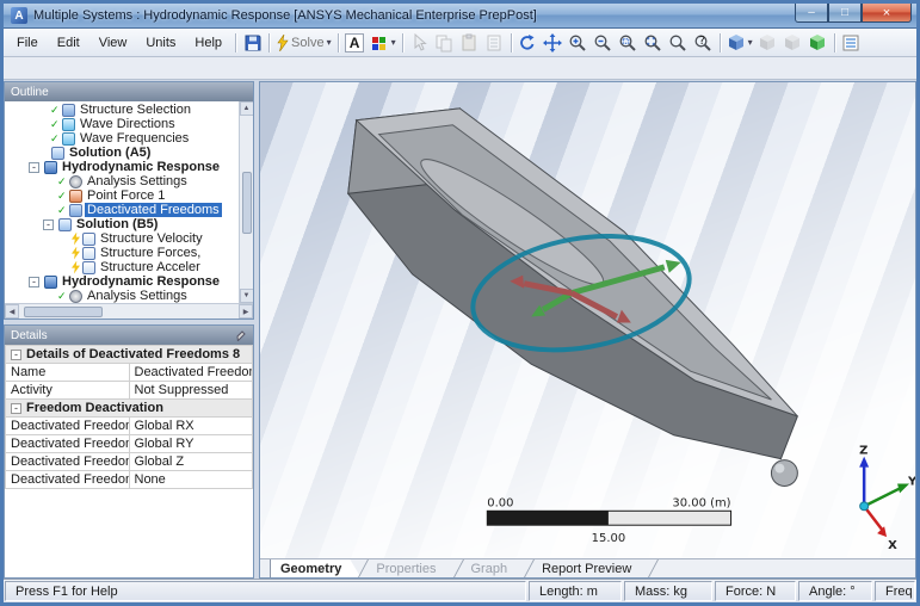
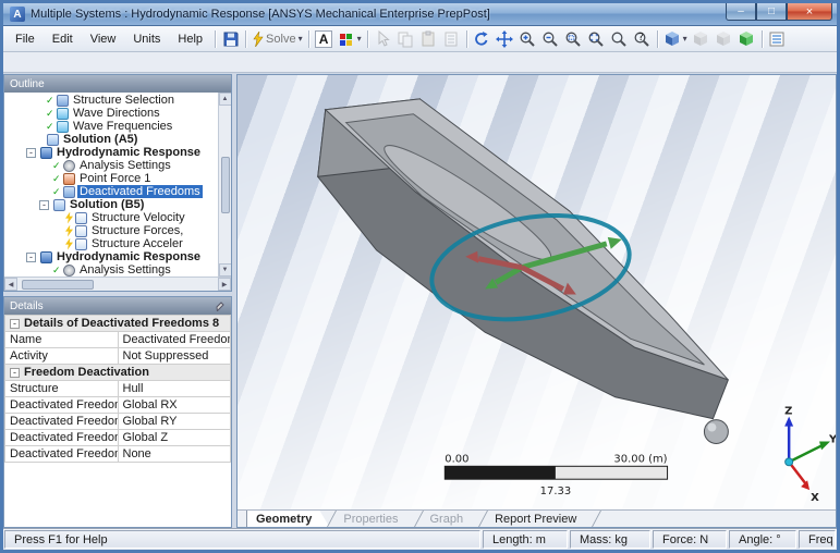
  A
  Multiple Systems : Hydrodynamic Response [ANSYS Mechanical Enterprise PrepPost]
  –
  □
  ×
  File
  Edit
  View
  Units
  Help
  Solve
  ▾
  A
  ▾
  ?
  ▾
  Outline
  ✓
  Structure Selection
  ✓
  Wave Directions
  ✓
  Wave Frequencies
  Solution (A5)
  -
  Hydrodynamic Response
  ✓
  Analysis Settings
  ✓
  Point Force 1
  ✓
  Deactivated Freedoms
  -
  Solution (B5)
  Structure Velocity
  Structure Forces,
  Structure Acceler
  -
  Hydrodynamic Response
  ✓
  Analysis Settings
  Details
  - Details of Deactivated Freedoms 8
  Name	Deactivated Freedo
  Activity	Not Suppressed
  - Freedom Deactivation
+ Structure	Hull
  Deactivated Freedo	Global RX
  Deactivated Freedo	Global RY
  Deactivated Freedo	Global Z
  Deactivated Freedo	None
  0.00
  30.00 (m)
- 15.00
+ 17.33
  Z
  Y
  X
  Geometry
  Properties
  Graph
  Report Preview
  Press F1 for Help
  Length: m
  Mass: kg
  Force: N
  Angle: °
  Freq
